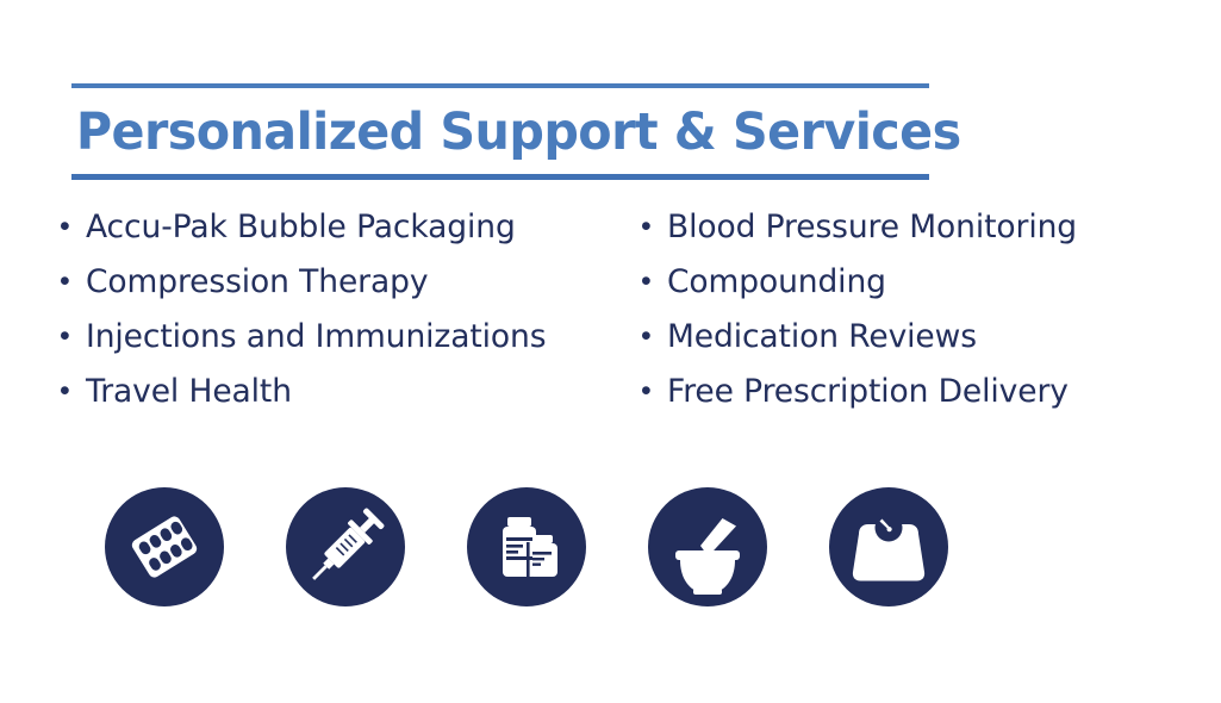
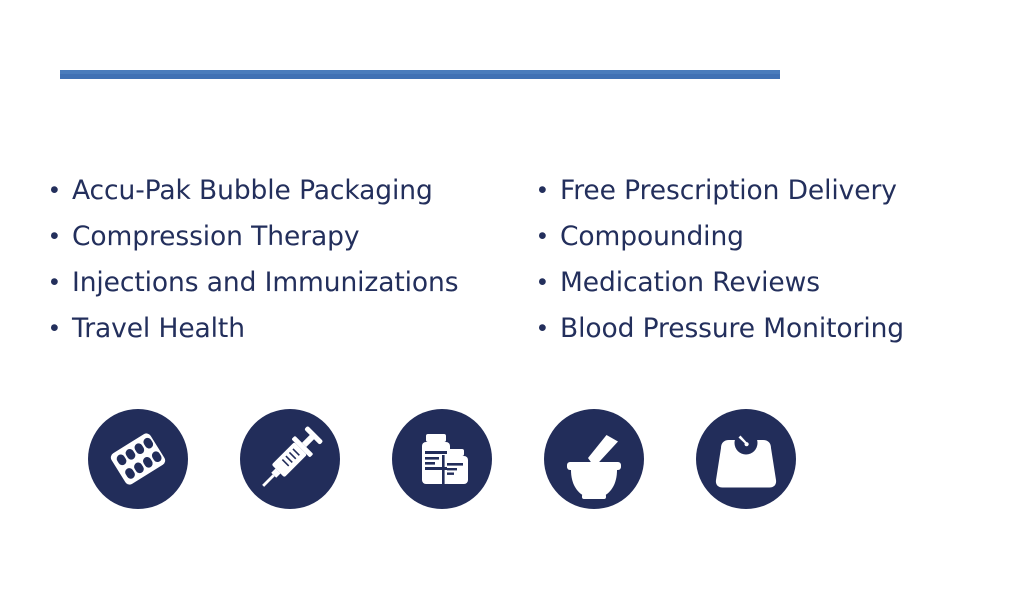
- Personalized Support & Services
  •
  Accu-Pak Bubble Packaging
  •
  Compression Therapy
  •
  Injections and Immunizations
  •
  Travel Health
  •
- Blood Pressure Monitoring
+ Free Prescription Delivery
  •
  Compounding
  •
  Medication Reviews
  •
- Free Prescription Delivery
+ Blood Pressure Monitoring
